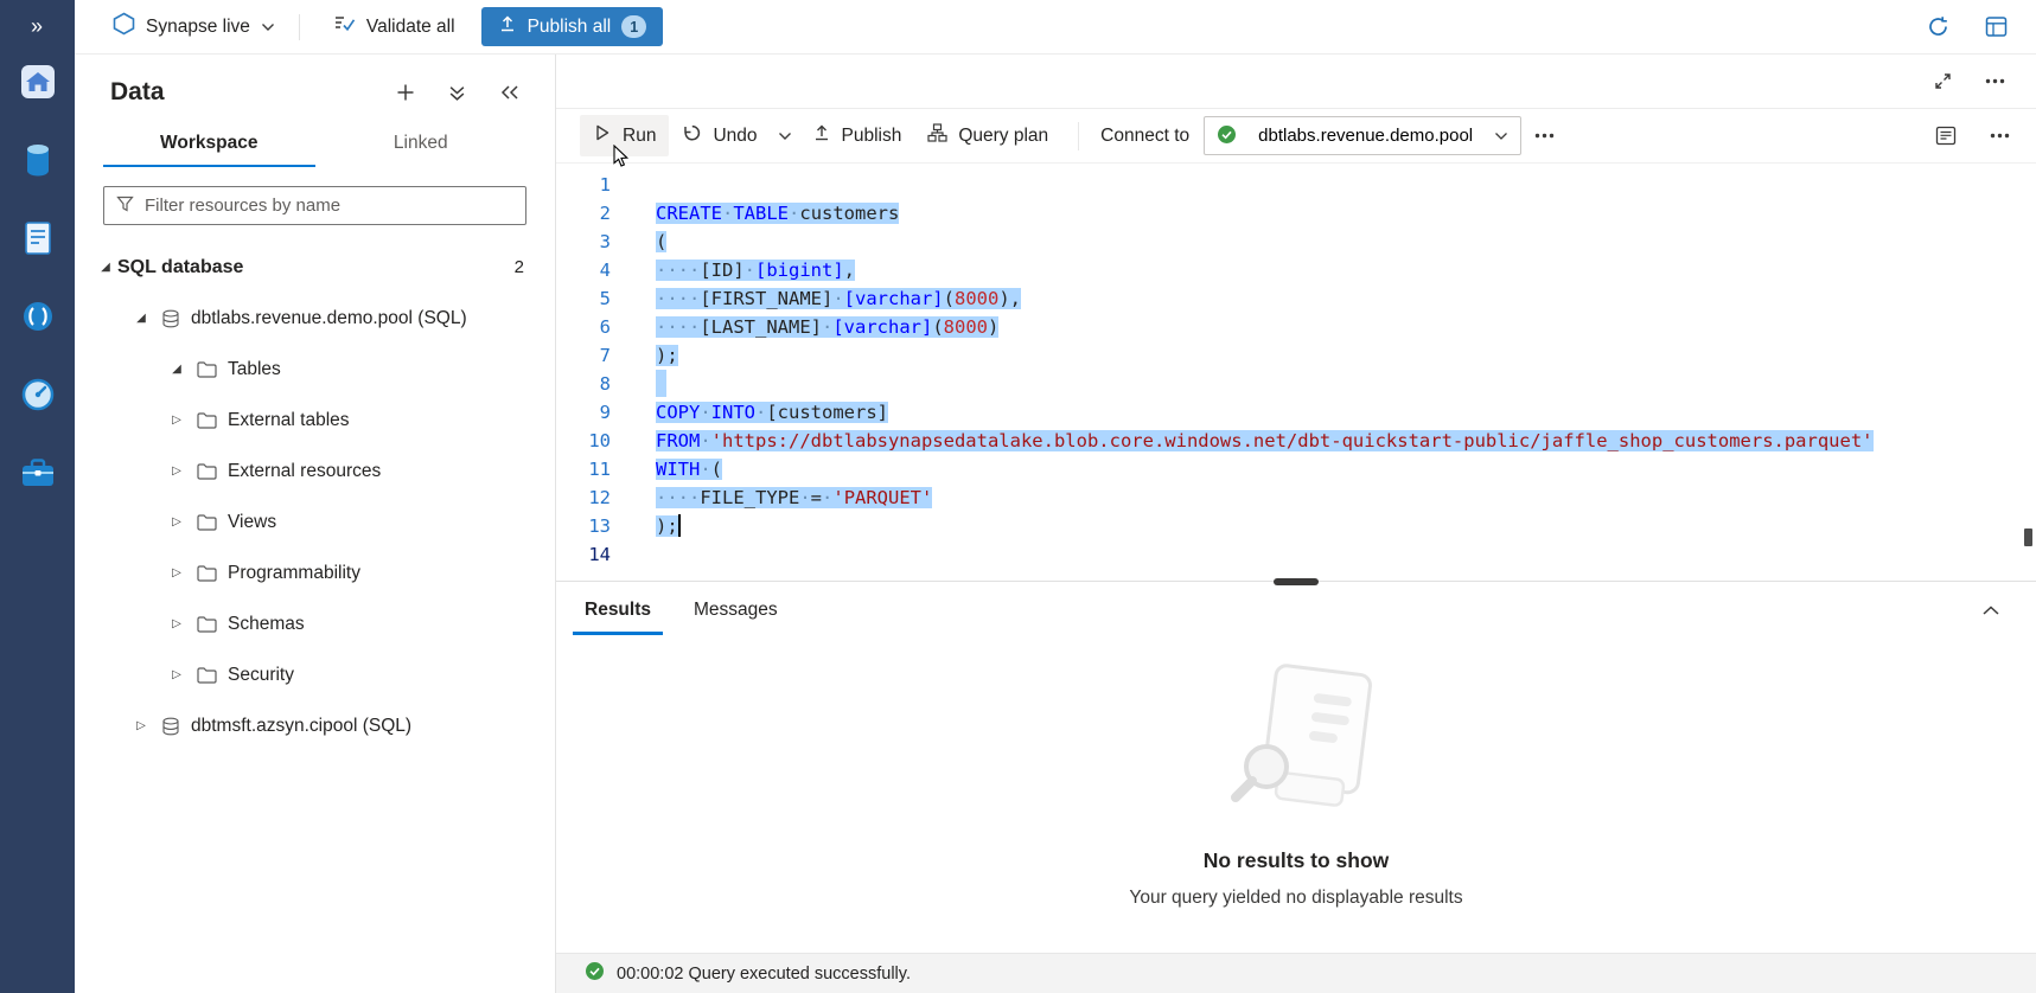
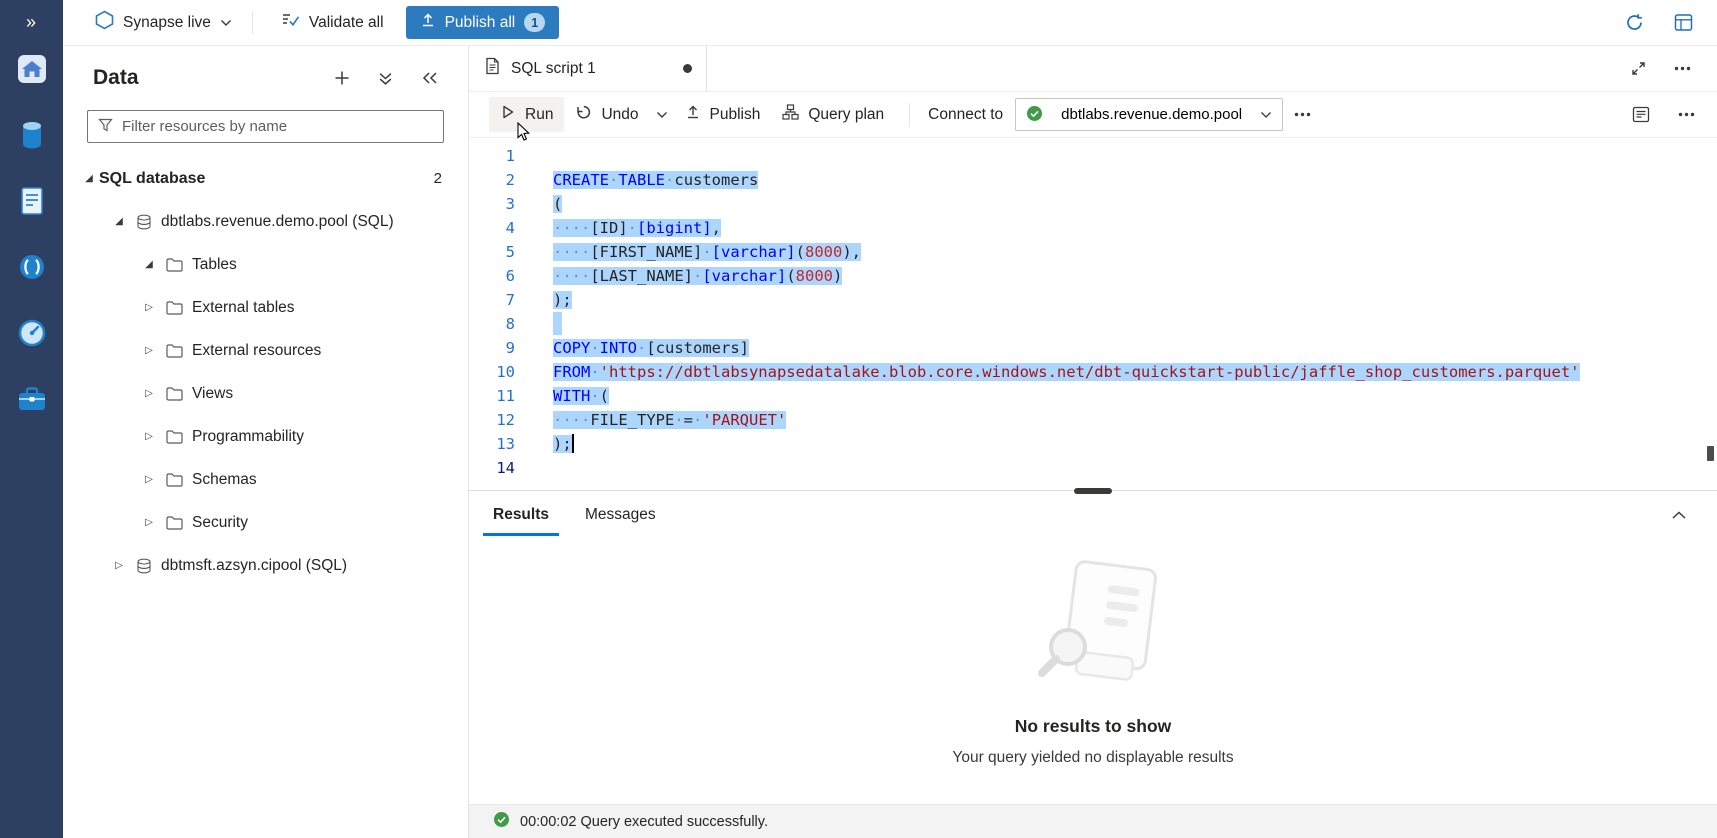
  »
  Synapse live
  Validate all
  Publish all
  1
  Data
- Workspace
- Linked
  Filter resources by name
  ◢
  SQL database
  2
  ◢
  dbtlabs.revenue.demo.pool (SQL)
  ◢
  Tables
  ▷
  External tables
  ▷
  External resources
  ▷
  Views
  ▷
  Programmability
  ▷
  Schemas
  ▷
  Security
  ▷
  dbtmsft.azsyn.cipool (SQL)
+ SQL script 1
  Run
  Undo
  Publish
  Query plan
  Connect to
  dbtlabs.revenue.demo.pool
  1
  2
  3
  4
  5
  6
  7
  8
  9
  10
  11
  12
  13
  14
  CREATE·TABLE·customers
  (
  ····[ID]·[bigint],
  ····[FIRST_NAME]·[varchar](8000),
  ····[LAST_NAME]·[varchar](8000)
  );
  COPY·INTO·[customers]
  FROM·'https://dbtlabsynapsedatalake.blob.core.windows.net/dbt-quickstart-public/jaffle_shop_customers.parquet'
  WITH·(
  ····FILE_TYPE·=·'PARQUET'
  );
  Results
  Messages
  No results to show
  Your query yielded no displayable results
  00:00:02 Query executed successfully.
